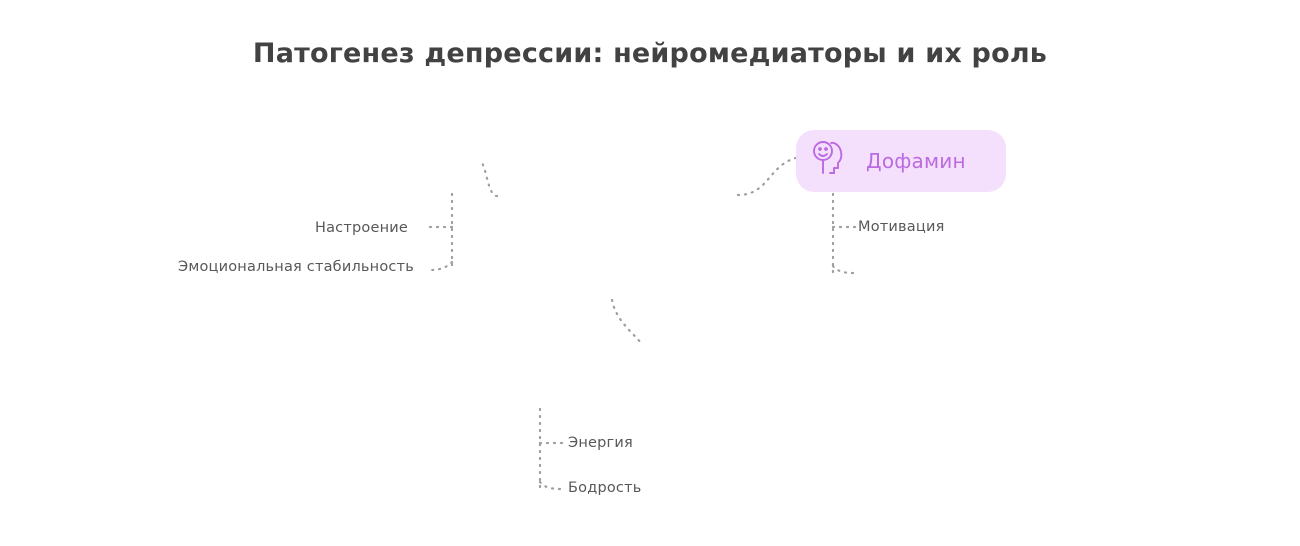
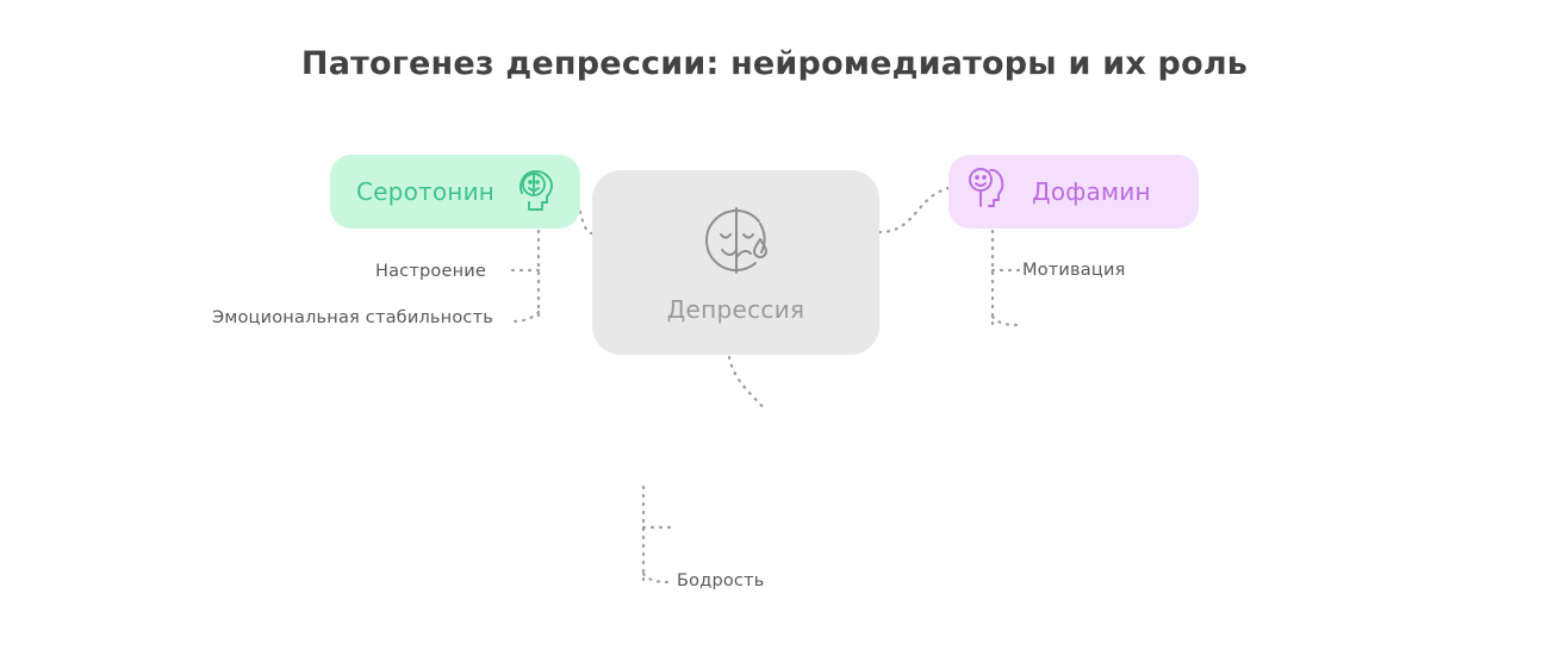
  Патогенез депрессии: нейромедиаторы и их роль
+ Депрессия
+ Серотонин
  Дофамин
  Настроение
  Эмоциональная стабильность
  Мотивация
- Энергия
  Бодрость
